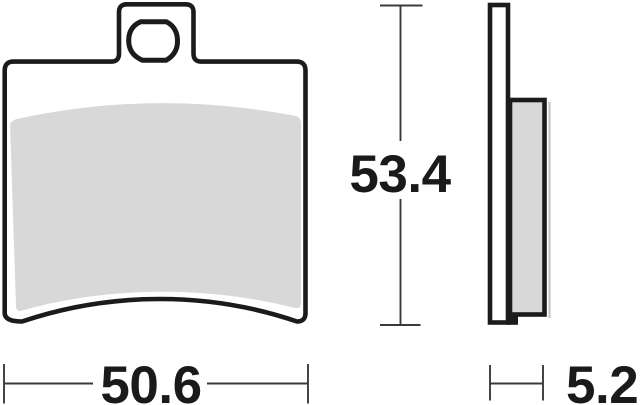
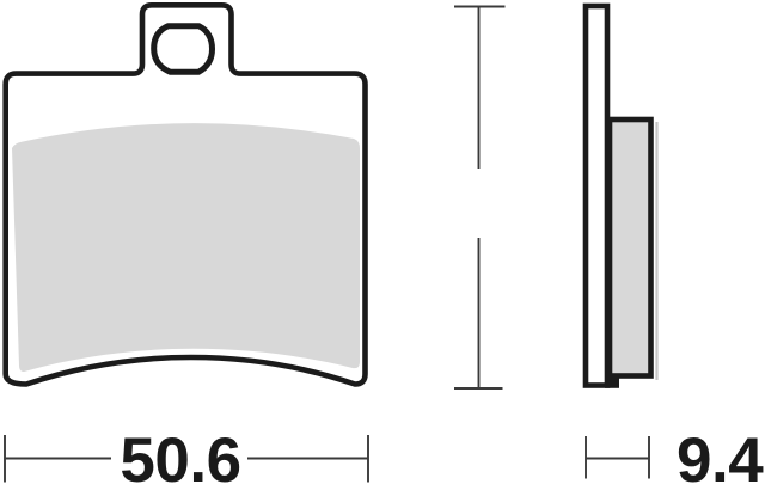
- 53.4
  50.6
- 5.2
+ 9.4
